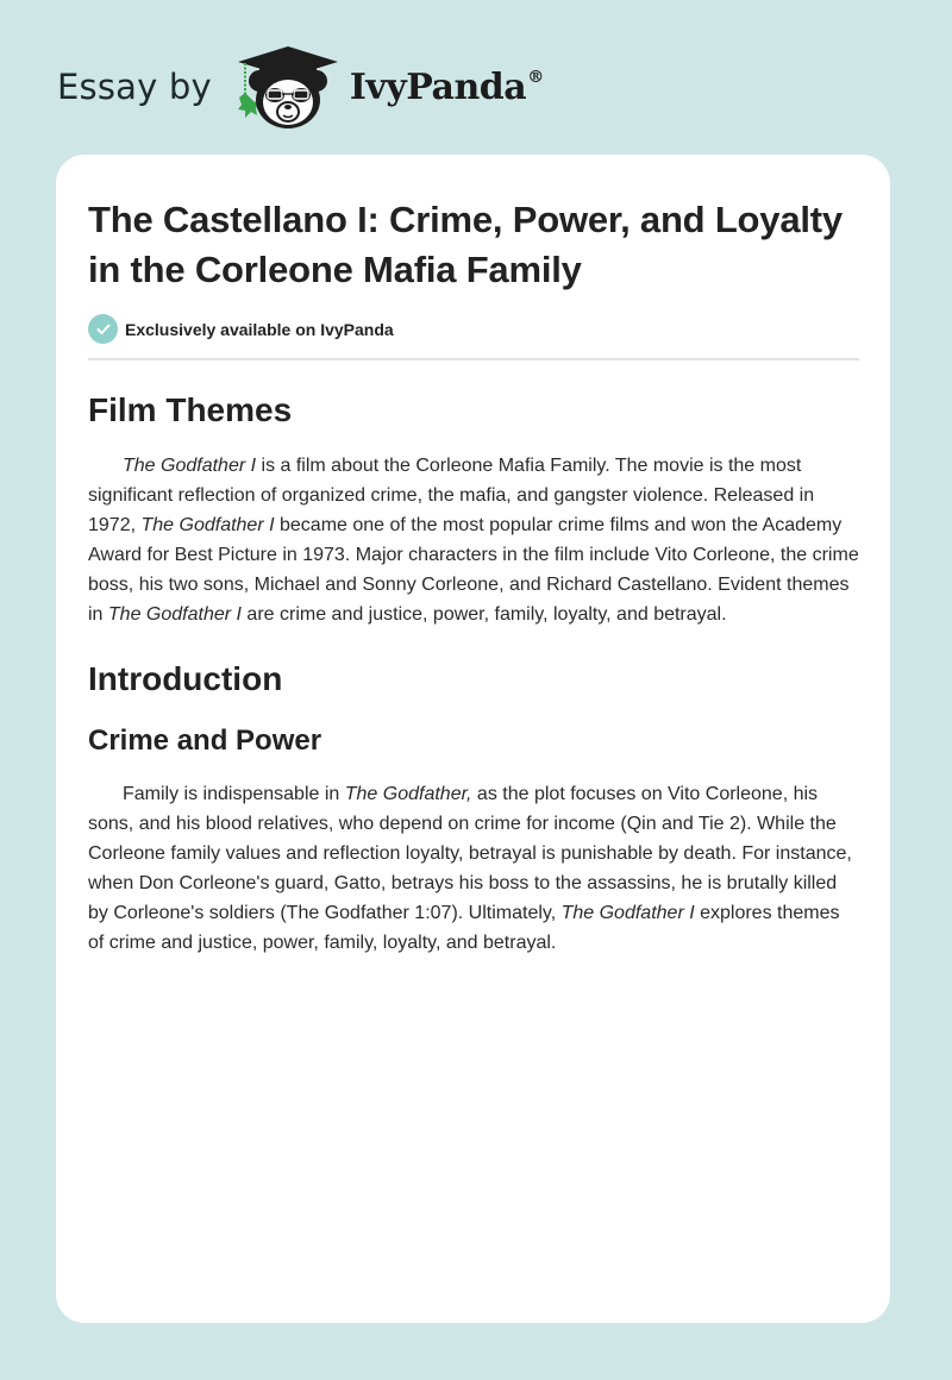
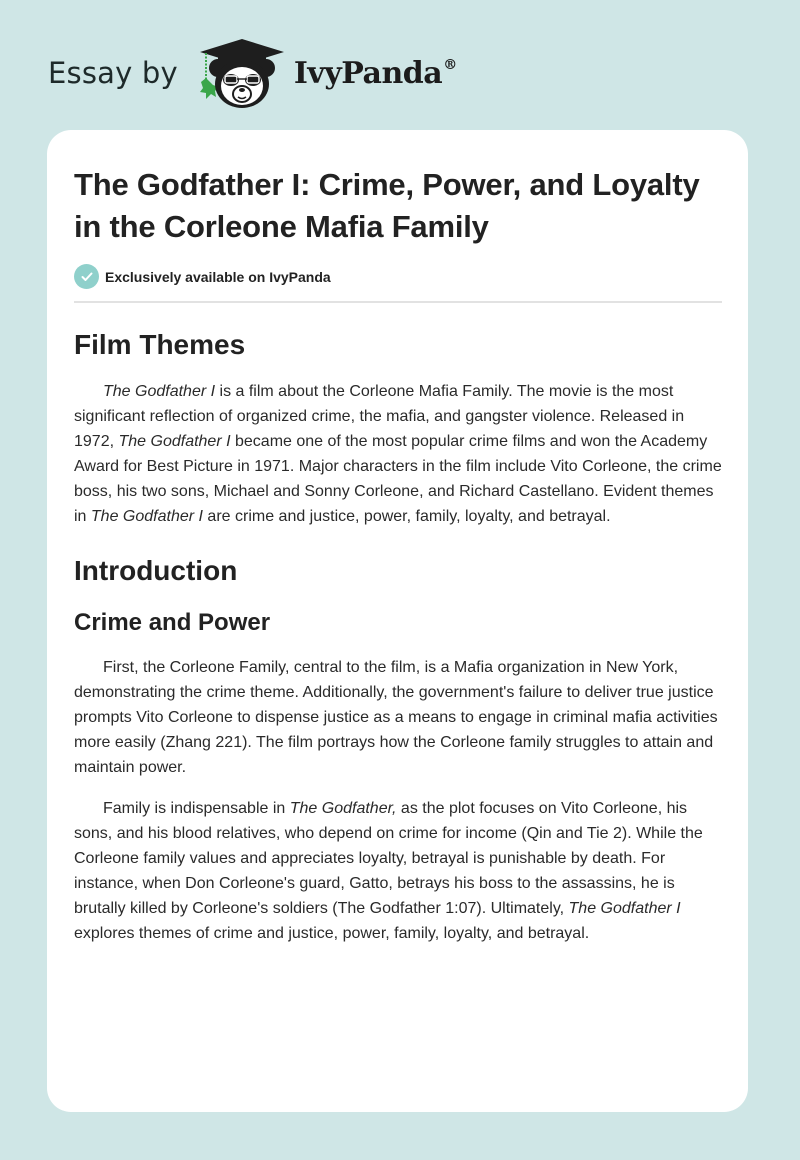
  Essay by
  IvyPanda®
- The Castellano I: Crime, Power, and Loyalty in the Corleone Mafia Family
+ The Godfather I: Crime, Power, and Loyalty in the Corleone Mafia Family
  Exclusively available on IvyPanda
  Film Themes
- The Godfather I is a film about the Corleone Mafia Family. The movie is the most significant reflection of organized crime, the mafia, and gangster violence. Released in 1972, The Godfather I became one of the most popular crime films and won the Academy Award for Best Picture in 1973. Major characters in the film include Vito Corleone, the crime boss, his two sons, Michael and Sonny Corleone, and Richard Castellano. Evident themes in The Godfather I are crime and justice, power, family, loyalty, and betrayal.
+ The Godfather I is a film about the Corleone Mafia Family. The movie is the most significant reflection of organized crime, the mafia, and gangster violence. Released in 1972, The Godfather I became one of the most popular crime films and won the Academy Award for Best Picture in 1971. Major characters in the film include Vito Corleone, the crime boss, his two sons, Michael and Sonny Corleone, and Richard Castellano. Evident themes in The Godfather I are crime and justice, power, family, loyalty, and betrayal.
  Introduction
  Crime and Power
+ First, the Corleone Family, central to the film, is a Mafia organization in New York, demonstrating the crime theme. Additionally, the government's failure to deliver true justice prompts Vito Corleone to dispense justice as a means to engage in criminal mafia activities more easily (Zhang 221). The film portrays how the Corleone family struggles to attain and maintain power.
- Family is indispensable in The Godfather, as the plot focuses on Vito Corleone, his sons, and his blood relatives, who depend on crime for income (Qin and Tie 2). While the Corleone family values and reflection loyalty, betrayal is punishable by death. For instance, when Don Corleone's guard, Gatto, betrays his boss to the assassins, he is brutally killed by Corleone's soldiers (The Godfather 1:07). Ultimately, The Godfather I explores themes of crime and justice, power, family, loyalty, and betrayal.
+ Family is indispensable in The Godfather, as the plot focuses on Vito Corleone, his sons, and his blood relatives, who depend on crime for income (Qin and Tie 2). While the Corleone family values and appreciates loyalty, betrayal is punishable by death. For instance, when Don Corleone's guard, Gatto, betrays his boss to the assassins, he is brutally killed by Corleone's soldiers (The Godfather 1:07). Ultimately, The Godfather I explores themes of crime and justice, power, family, loyalty, and betrayal.
